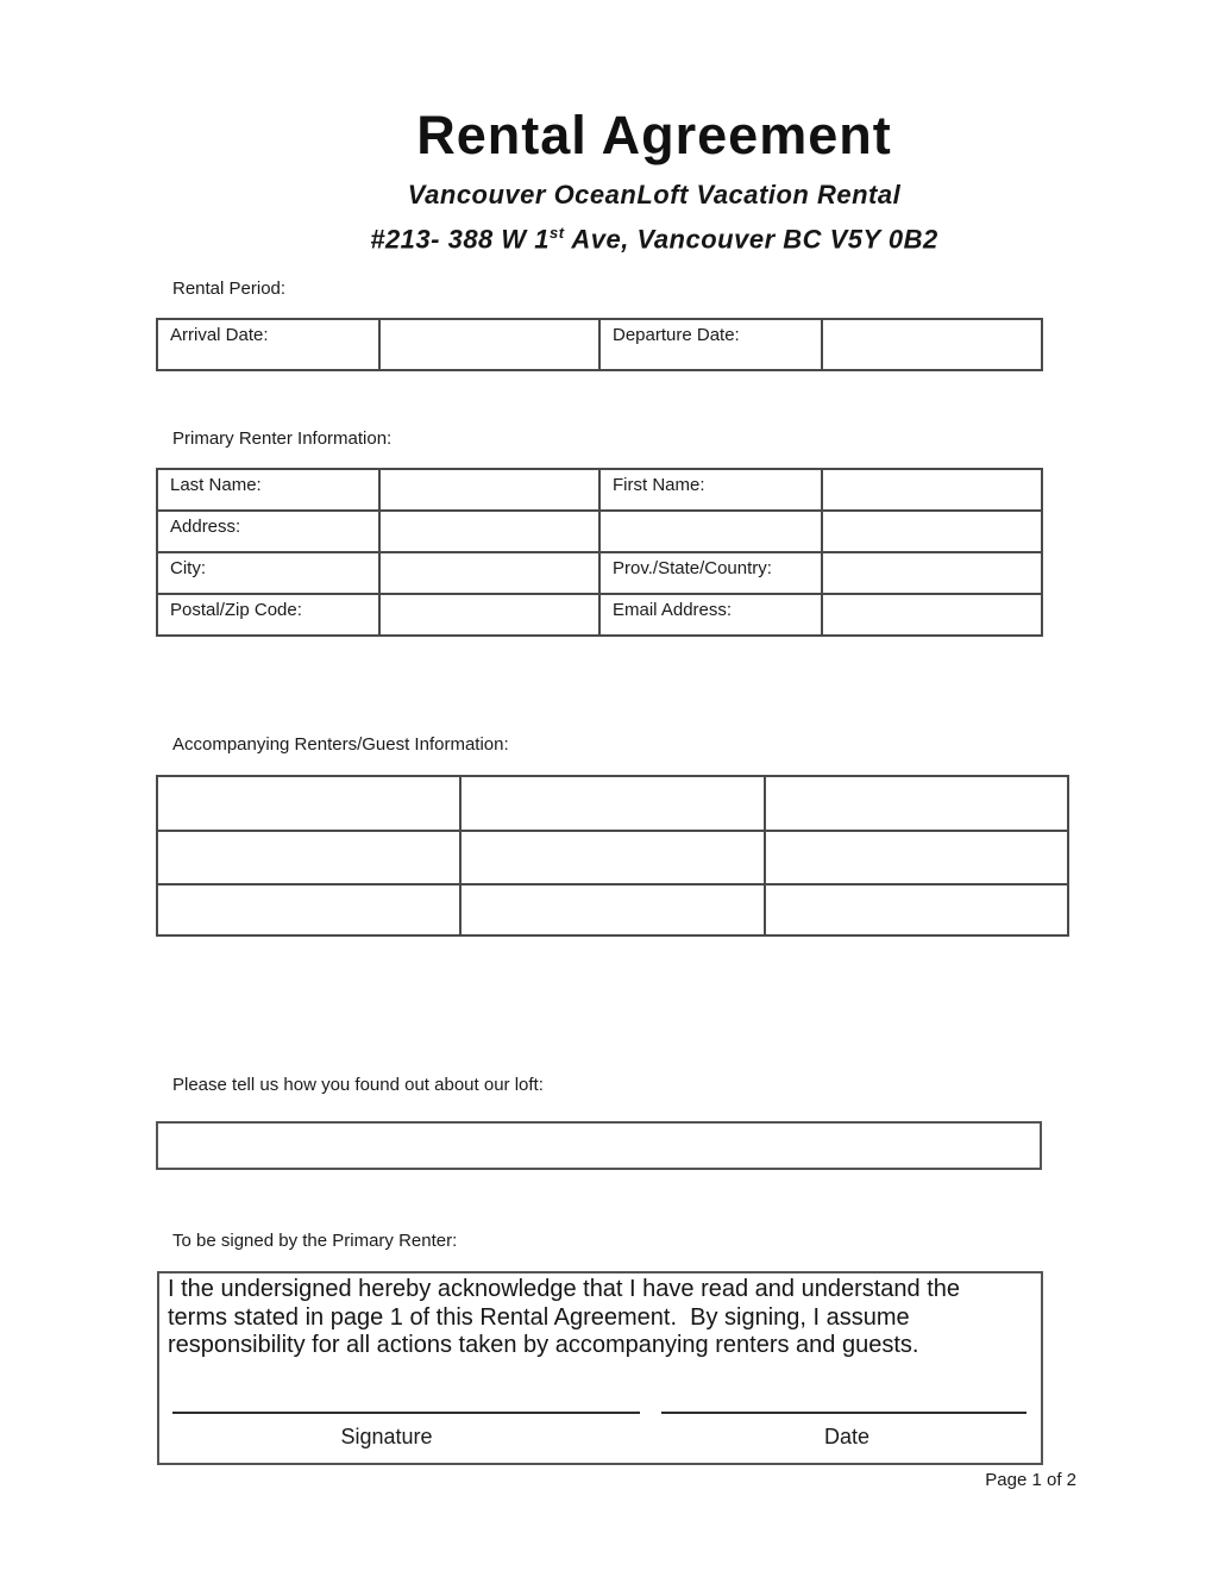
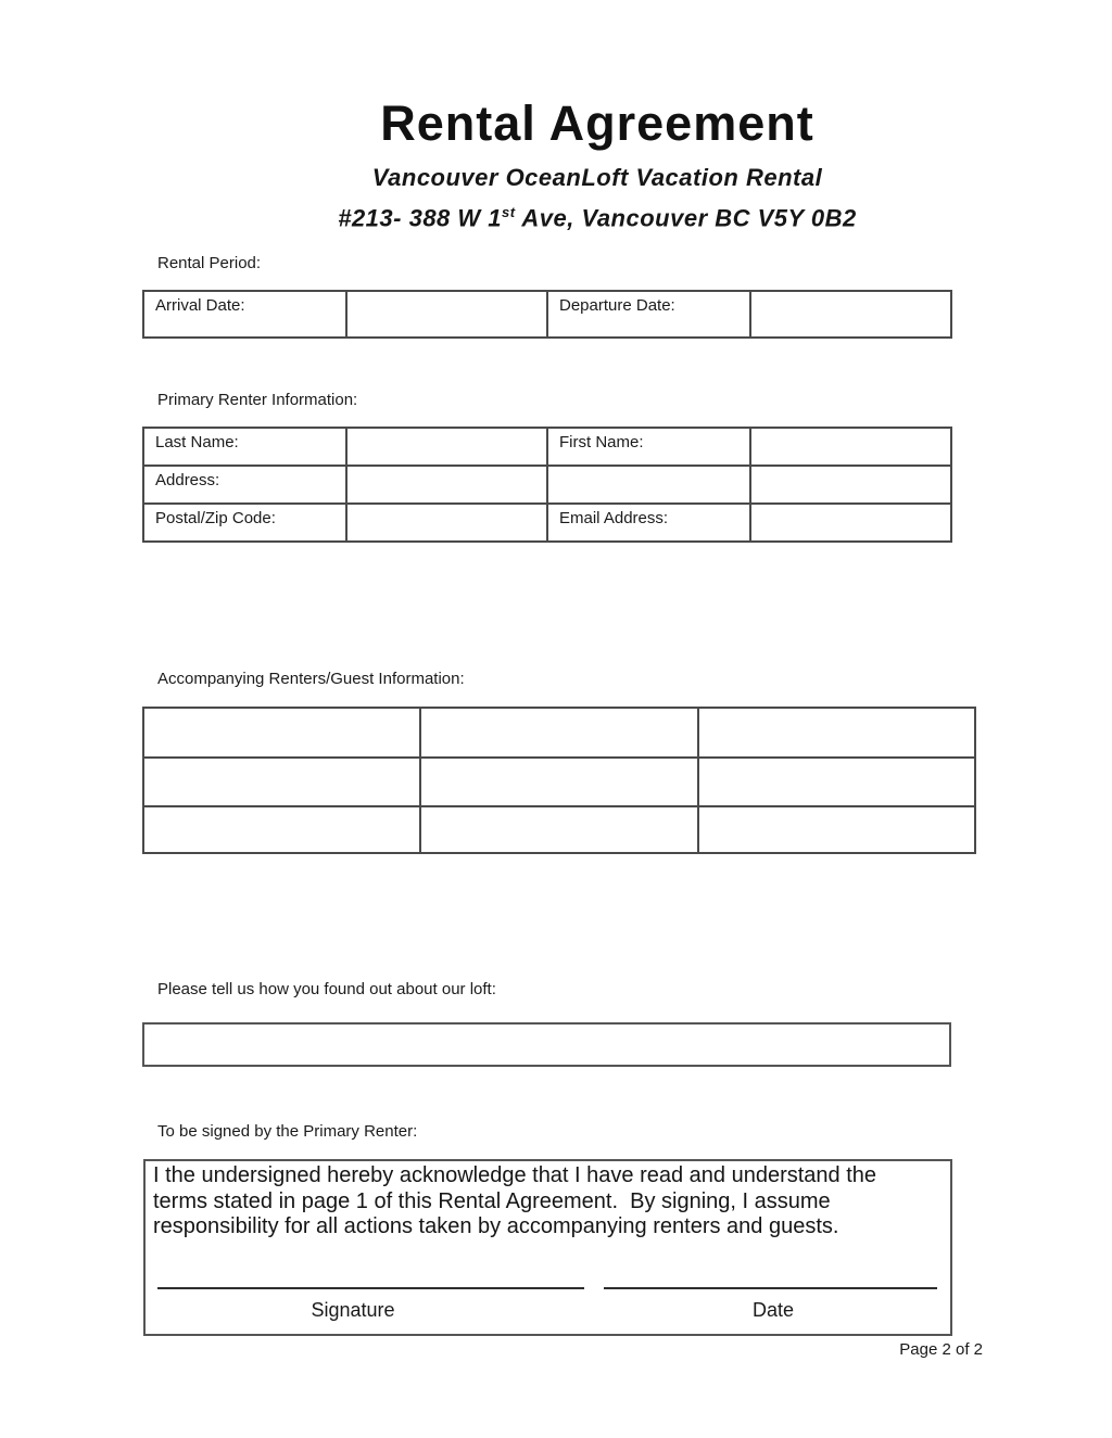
  Rental Agreement
  Vancouver OceanLoft Vacation Rental
  #213- 388 W 1st Ave, Vancouver BC V5Y 0B2
  Rental Period:
  Arrival Date:		Departure Date:
  Primary Renter Information:
  Last Name:		First Name:
  Address:
- City:		Prov./State/Country:
  Postal/Zip Code:		Email Address:
  Accompanying Renters/Guest Information:
  Please tell us how you found out about our loft:
  To be signed by the Primary Renter:
  I the undersigned hereby acknowledge that I have read and understand the terms stated in page 1 of this Rental Agreement. By signing, I assume responsibility for all actions taken by accompanying renters and guests.
  Signature
  Date
- Page 1 of 2
+ Page 2 of 2
